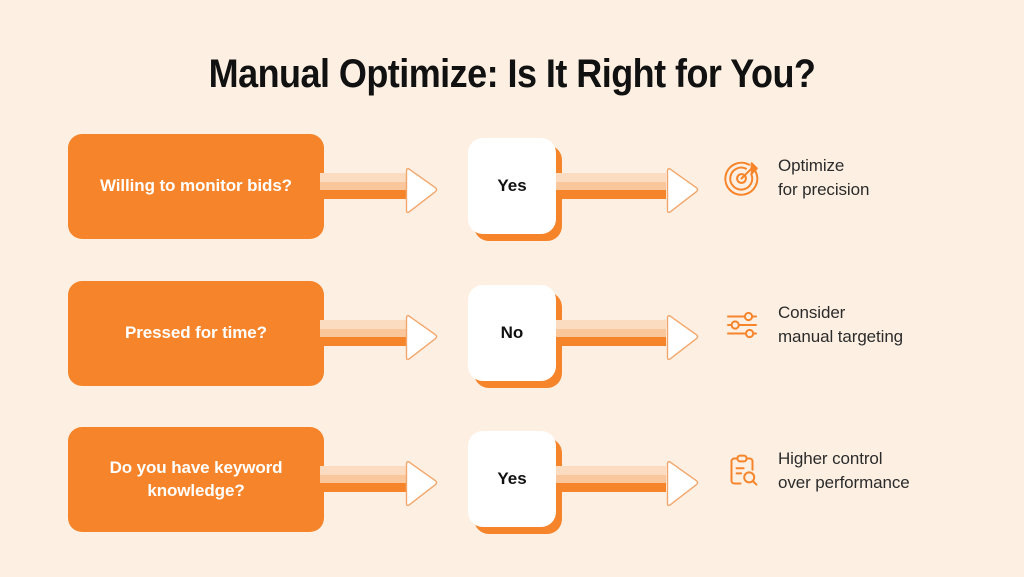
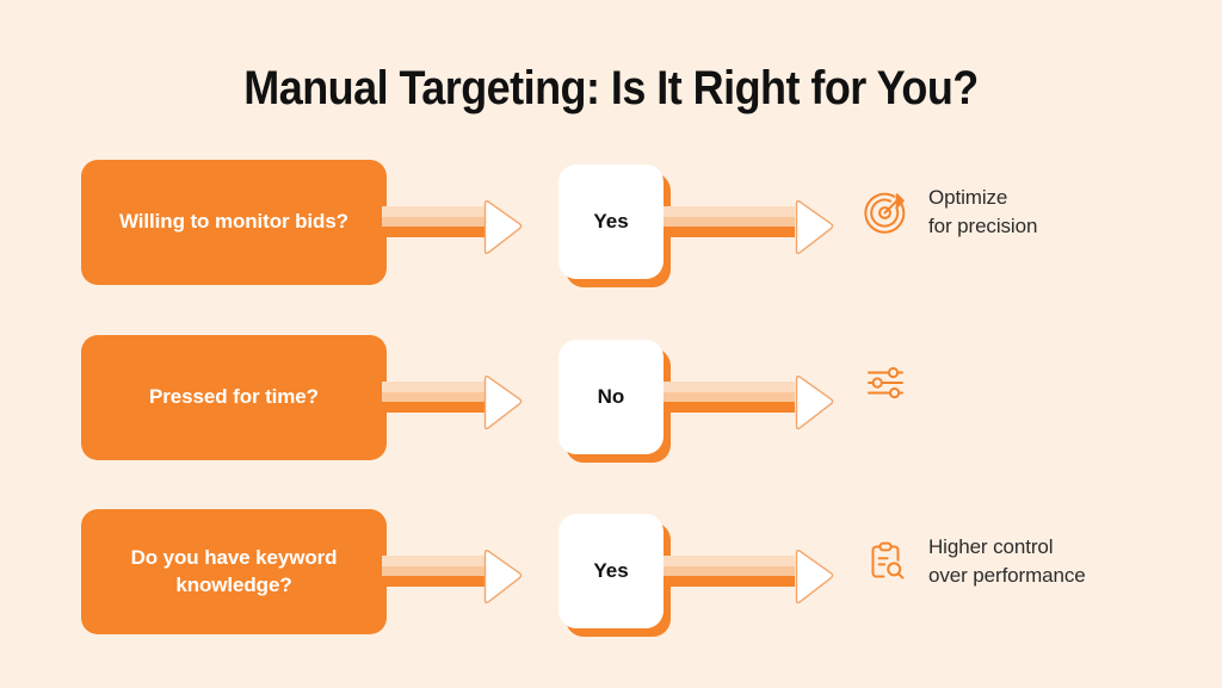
- Manual Optimize: Is It Right for You?
+ Manual Targeting: Is It Right for You?
  Willing to monitor bids?
  Yes
  Optimize
  for precision
  Pressed for time?
  No
- Consider
- manual targeting
  Do you have keyword knowledge?
  Yes
  Higher control
  over performance
